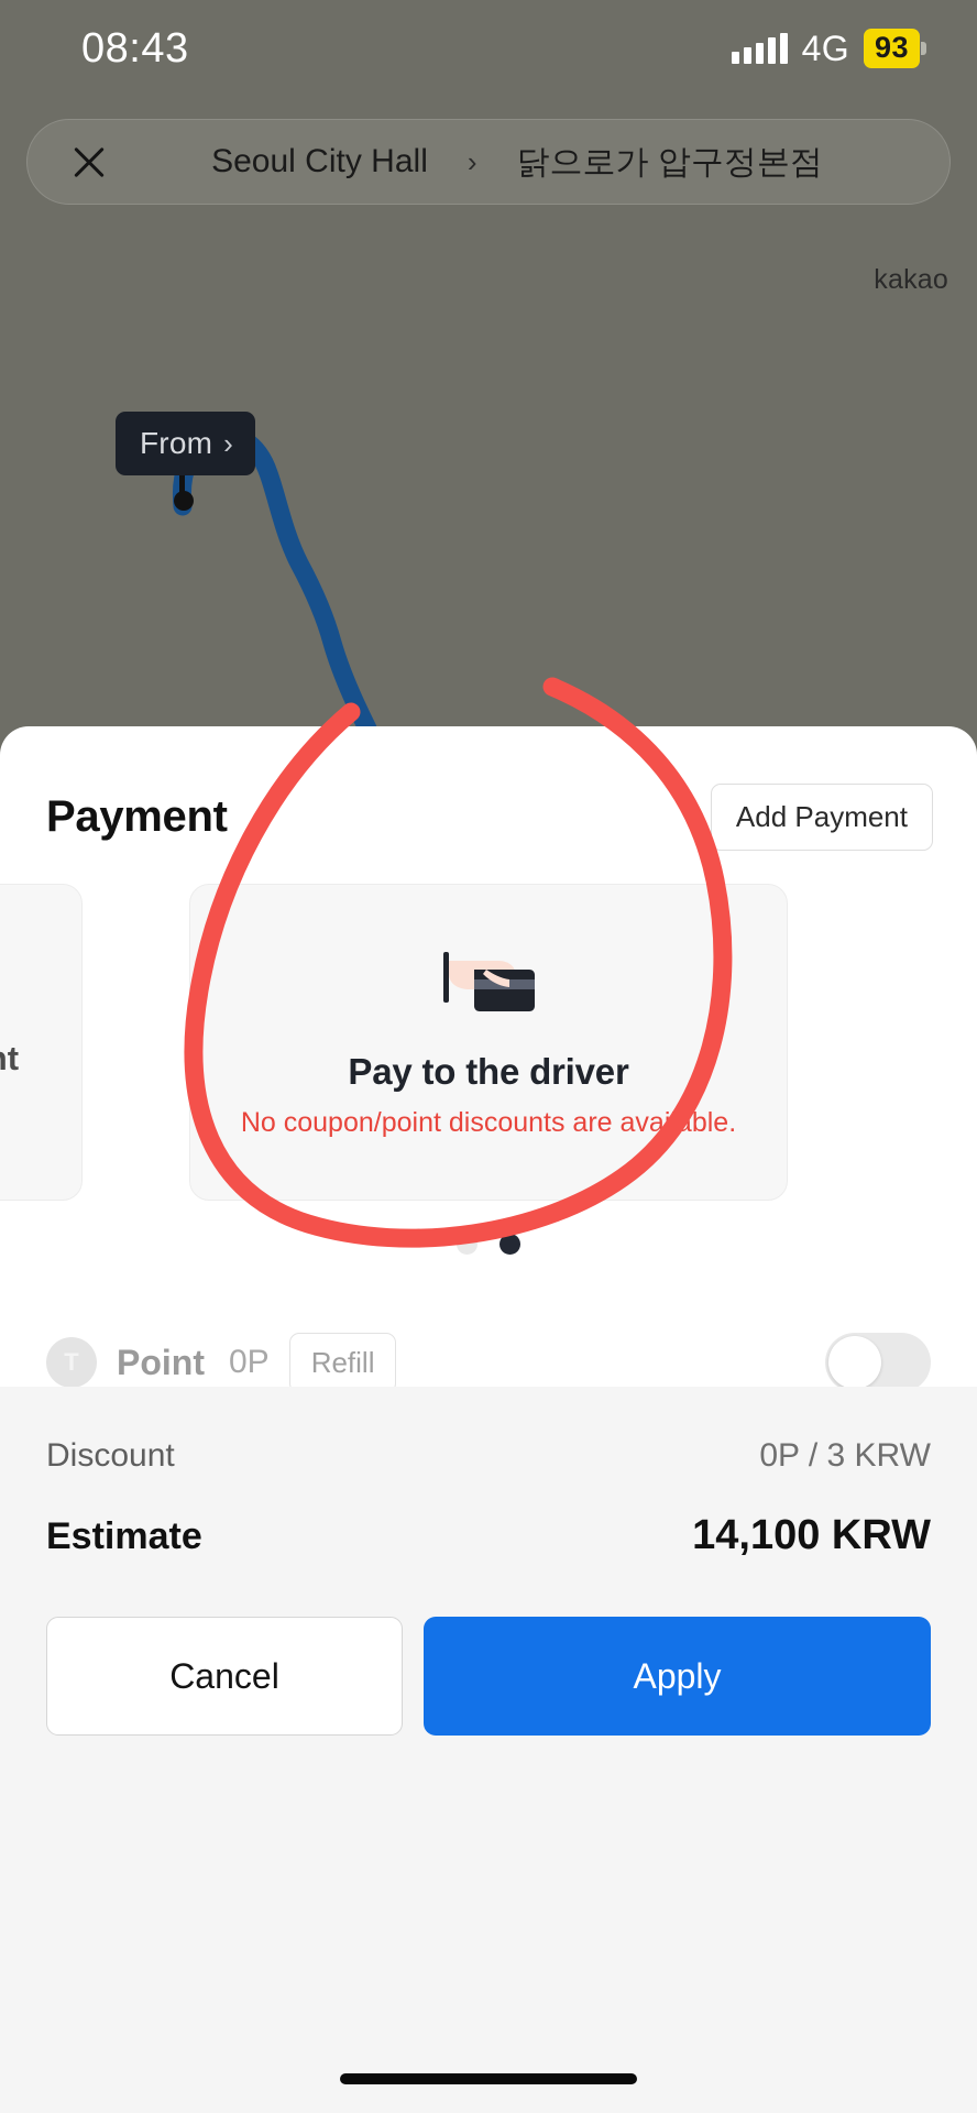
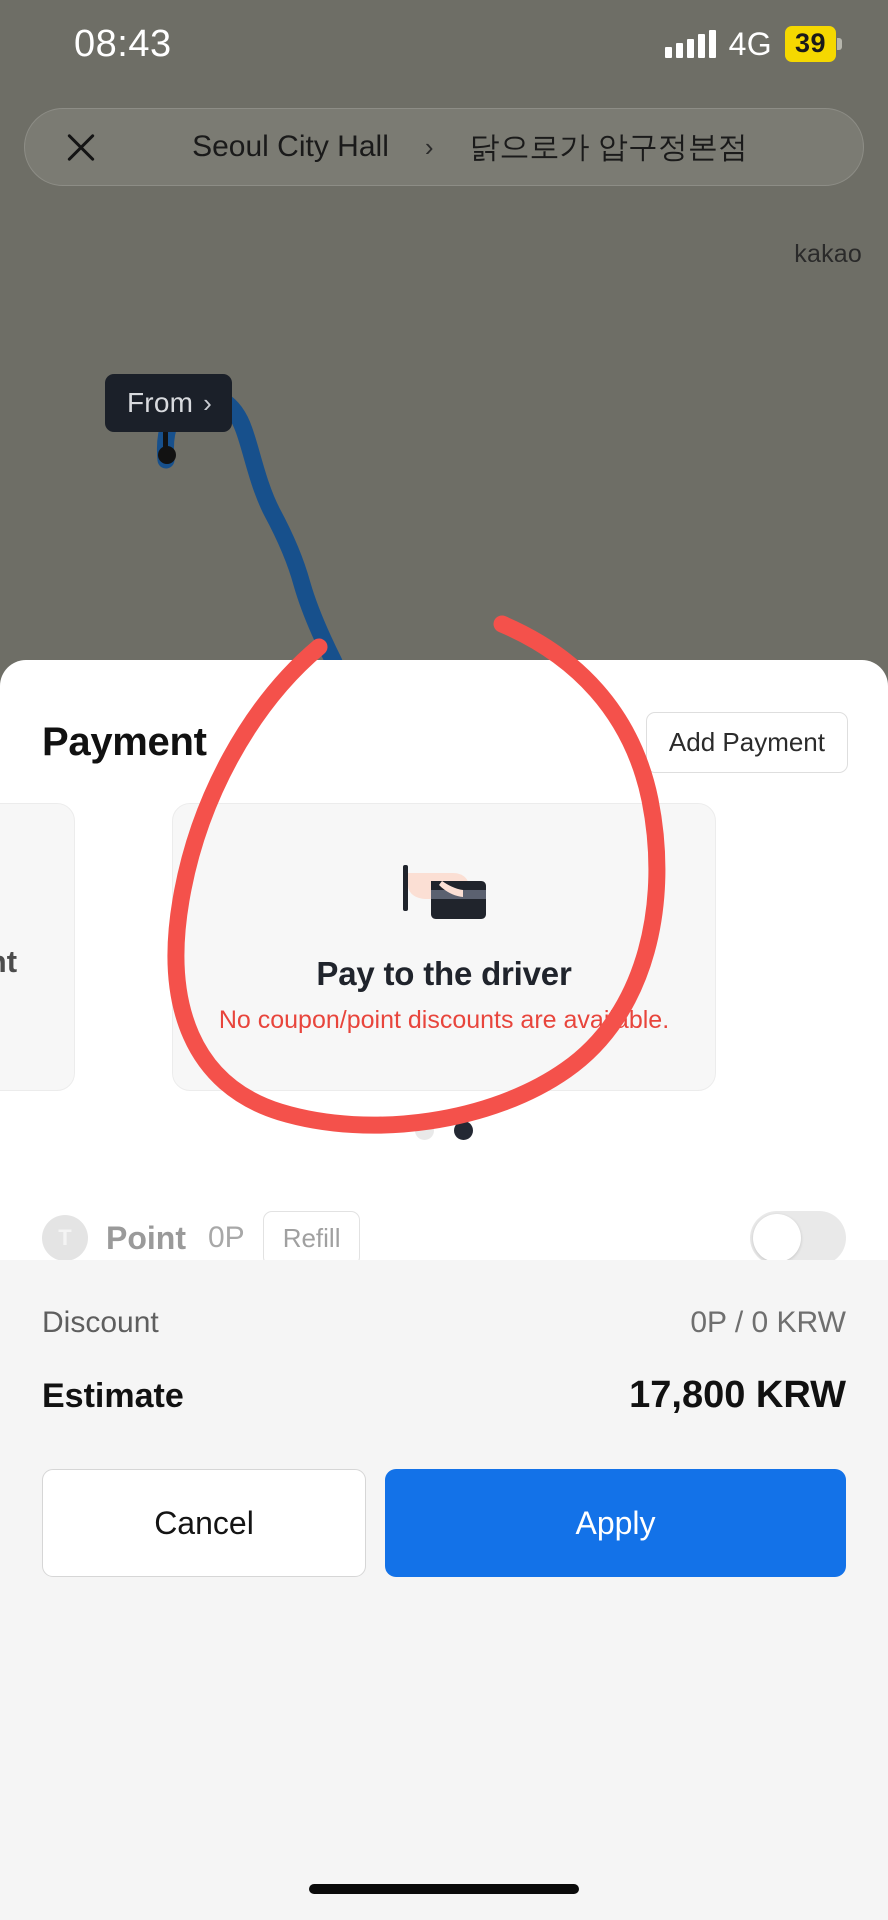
  kakao
  From
  ›
  08:43
  4G
- 93
+ 39
  Seoul City Hall
  ›
  닭으로가 압구정본점
  Payment
  Add Payment
  Pay to the driver
  No coupon/point discounts are avable.
  Point
  0P
  Refill
  Discount
- 0P / 3 KRW
+ 0P / 0 KRW
  Estimate
- 14,100 KRW
+ 17,800 KRW
  Cancel
  Apply
